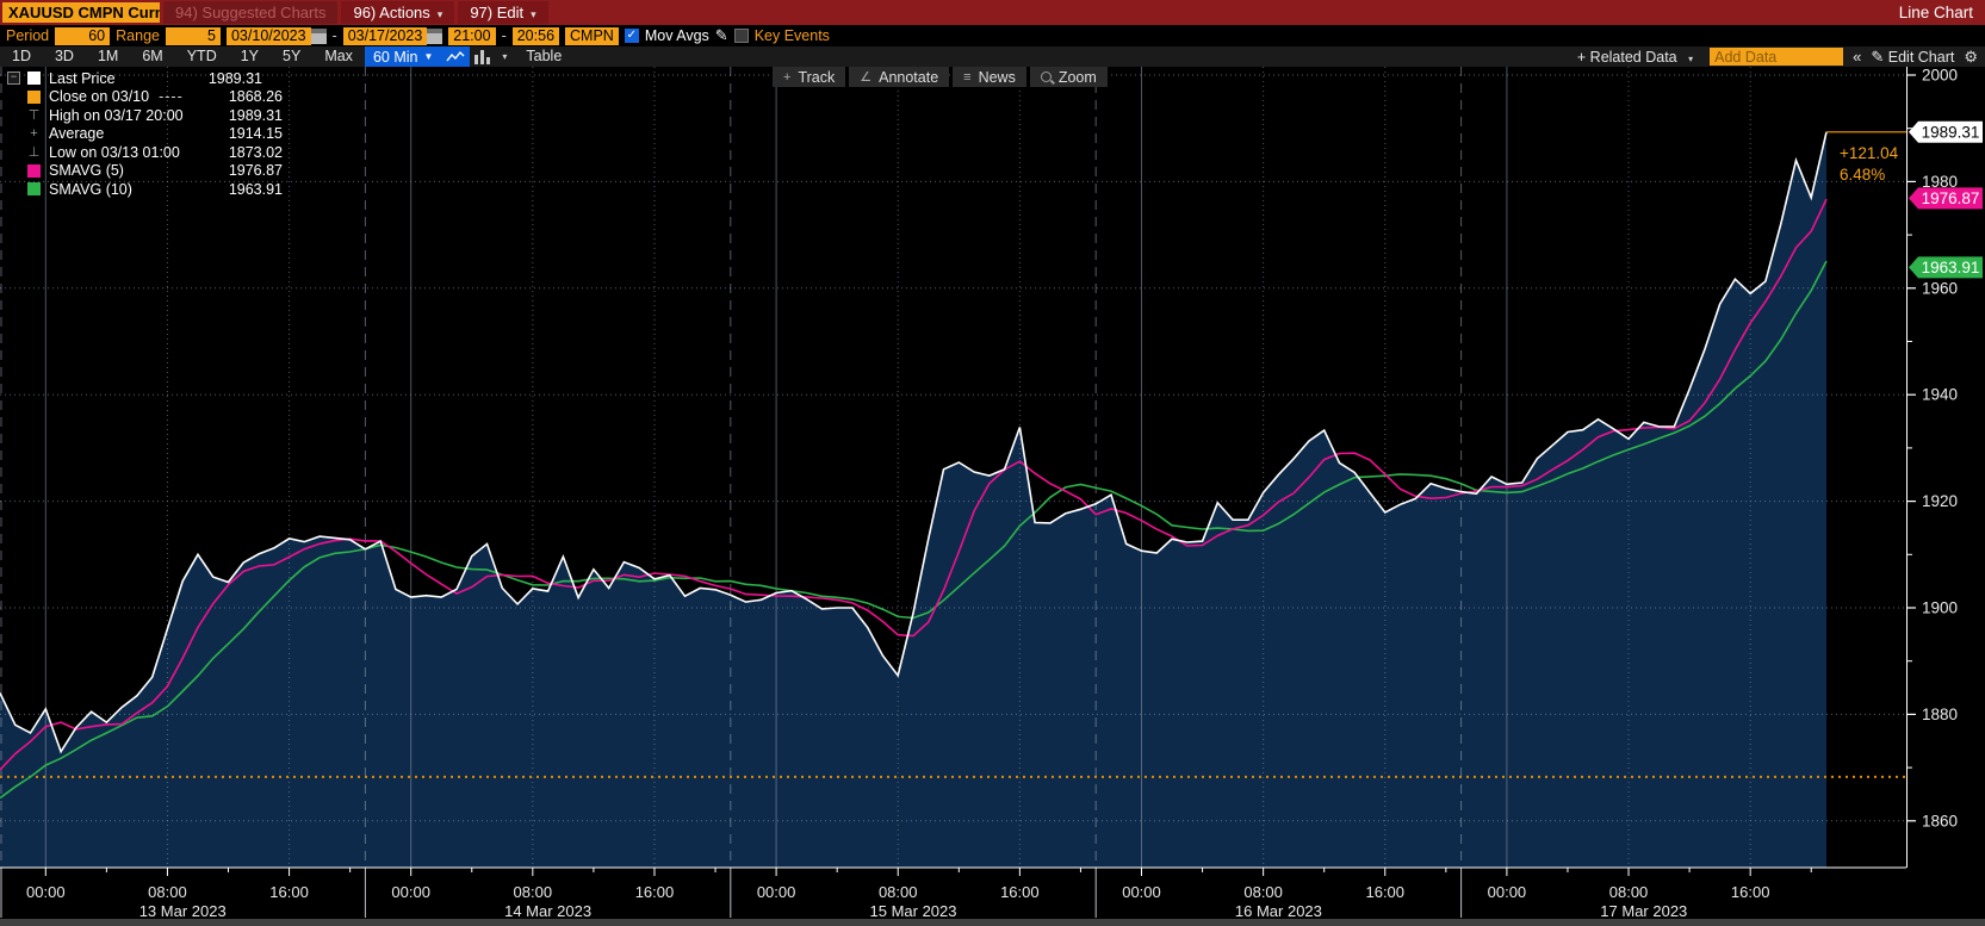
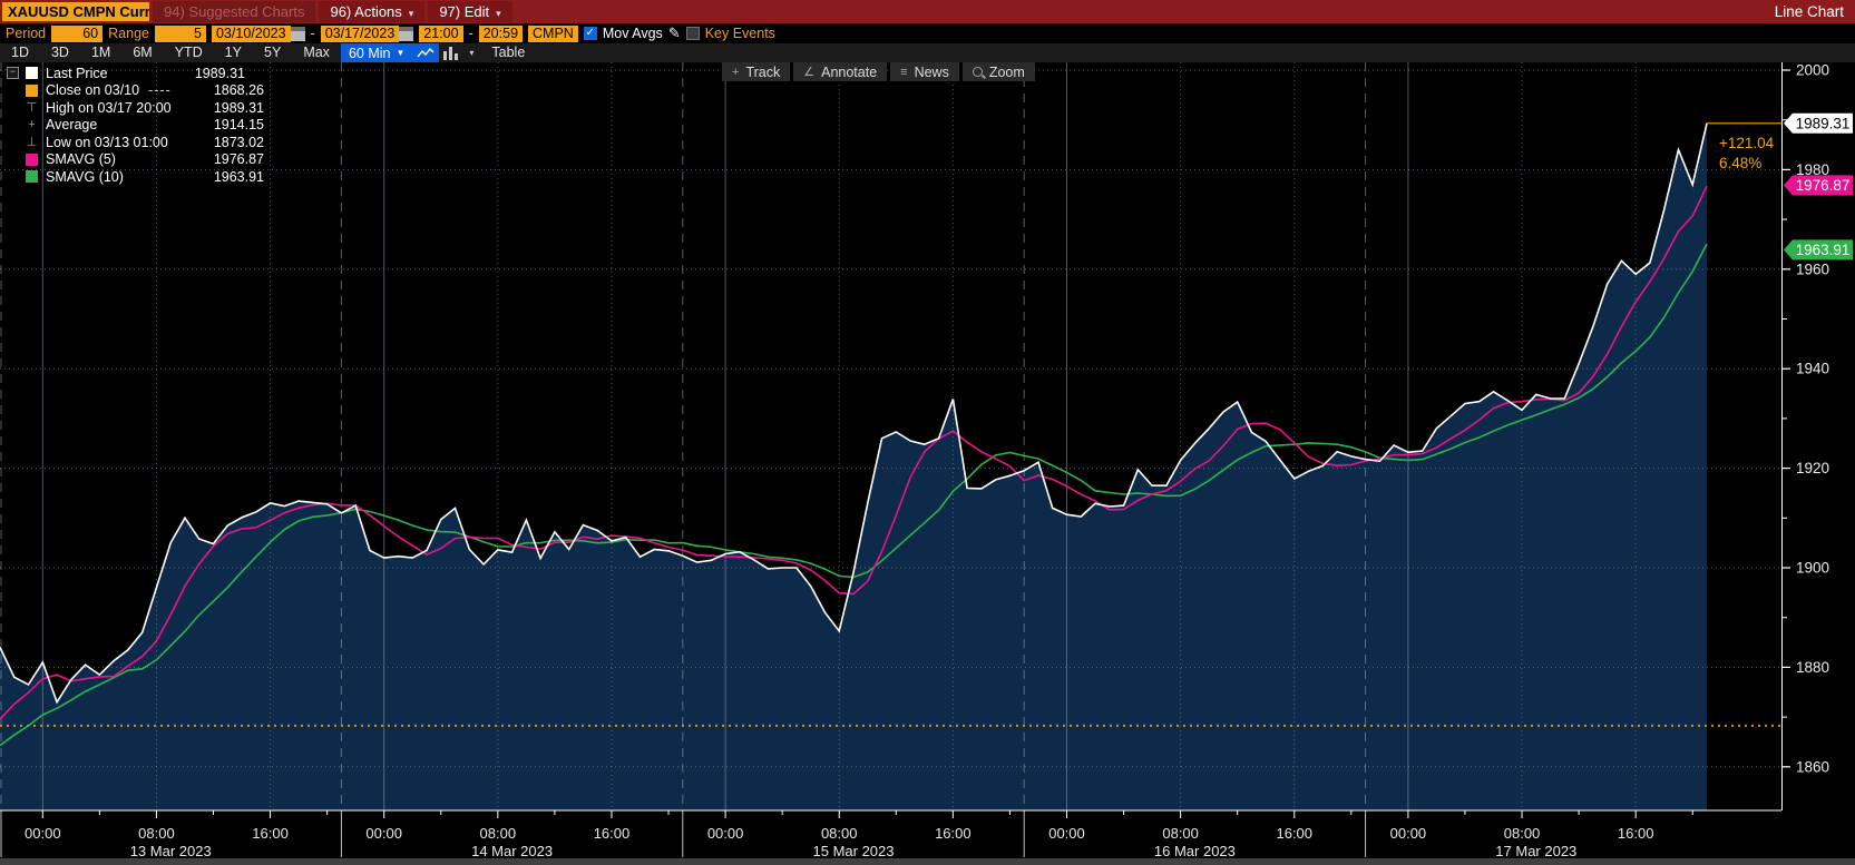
  XAUUSD CMPN Curn
  94) Suggested Charts
  96) Actions ▾
  97) Edit ▾
  Line Chart
  Period
  60
  Range
  5
  03/10/2023
  -
  03/17/2023
  21:00
  -
- 20:56
+ 20:59
  CMPN
  ✓
  Mov Avgs
  ✎
  Key Events
  1D
  3D
  1M
  6M
  YTD
  1Y
  5Y
  Max
  60 Min
  ▼
  ▾
  Table
- + Related Data ▾
- Add Data
- «
- ✎ Edit Chart
- ⚙
  +121.04
  6.48%
  00:00
  08:00
  16:00
  13 Mar 2023
  00:00
  08:00
  16:00
  14 Mar 2023
  00:00
  08:00
  16:00
  15 Mar 2023
  00:00
  08:00
  16:00
  16 Mar 2023
  00:00
  08:00
  16:00
  17 Mar 2023
  2000
  1980
  1960
  1940
  1920
  1900
  1880
  1860
  1989.31
  1976.87
  1963.91
  −
  Last Price
  1989.31
  Close on 03/10
  ----
  1868.26
  ⊤
  High on 03/17 20:00
  1989.31
  +
  Average
  1914.15
  ⊥
  Low on 03/13 01:00
  1873.02
  SMAVG (5)
  1976.87
  SMAVG (10)
  1963.91
  +
  Track
  ∠
  Annotate
  ≡
  News
  Zoom
